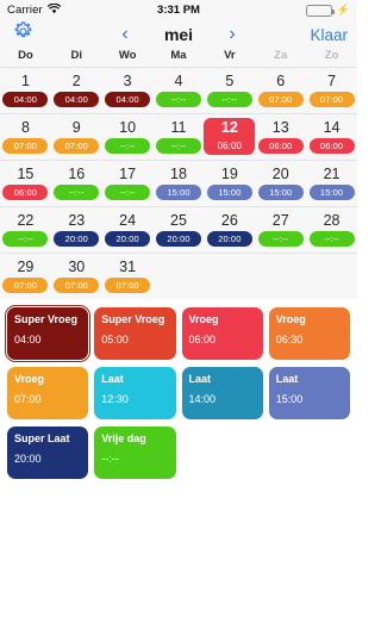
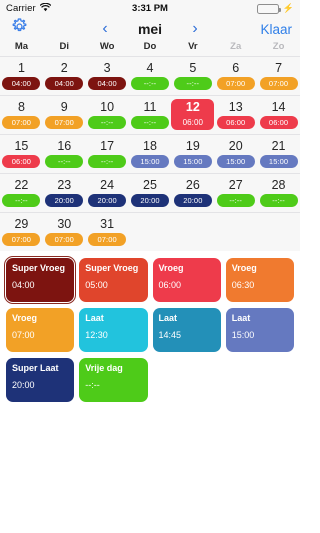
  Carrier
  3:31 PM
  ⚡
  ‹
  mei
  ›
  Klaar
- Do
+ Ma
  Di
  Wo
- Ma
+ Do
  Vr
  Za
  Zo
  1
  04:00
  2
  04:00
  3
  04:00
  4
  --:--
  5
  --:--
  6
  07:00
  7
  07:00
  8
  07:00
  9
  07:00
  10
  --:--
  11
  --:--
  12
  06:00
  13
  06:00
  14
  06:00
  15
  06:00
  16
  --:--
  17
  --:--
  18
  15:00
  19
  15:00
  20
  15:00
  21
  15:00
  22
  --:--
  23
  20:00
  24
  20:00
  25
  20:00
  26
  20:00
  27
  --:--
  28
  --:--
  29
  07:00
  30
  07:00
  31
  07:00
  Super Vroeg
  04:00
  Super Vroeg
  05:00
  Vroeg
  06:00
  Vroeg
  06:30
  Vroeg
  07:00
  Laat
  12:30
  Laat
- 14:00
+ 14:45
  Laat
  15:00
  Super Laat
  20:00
  Vrije dag
  --:--
